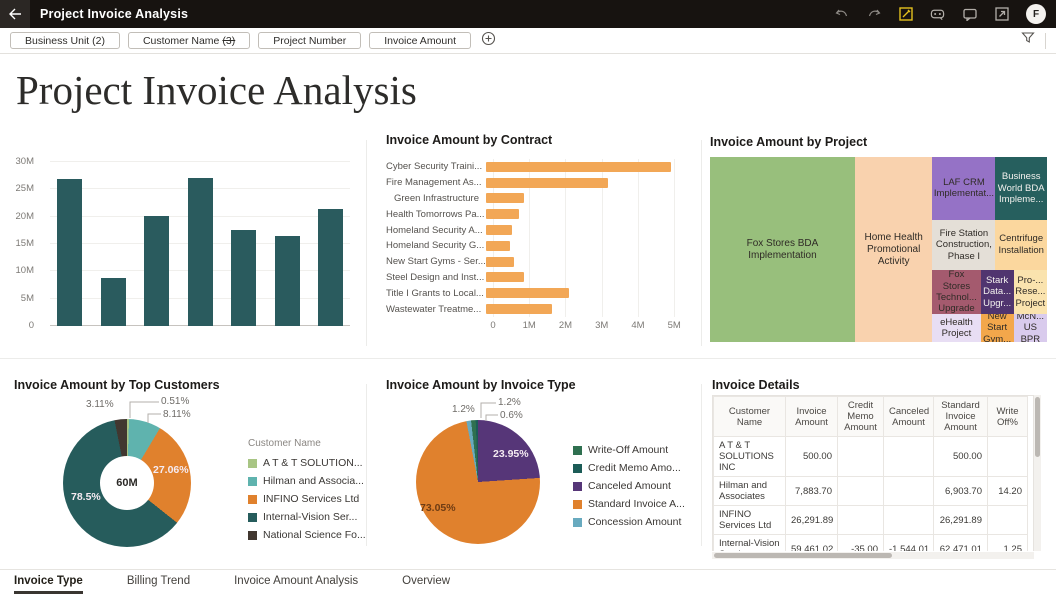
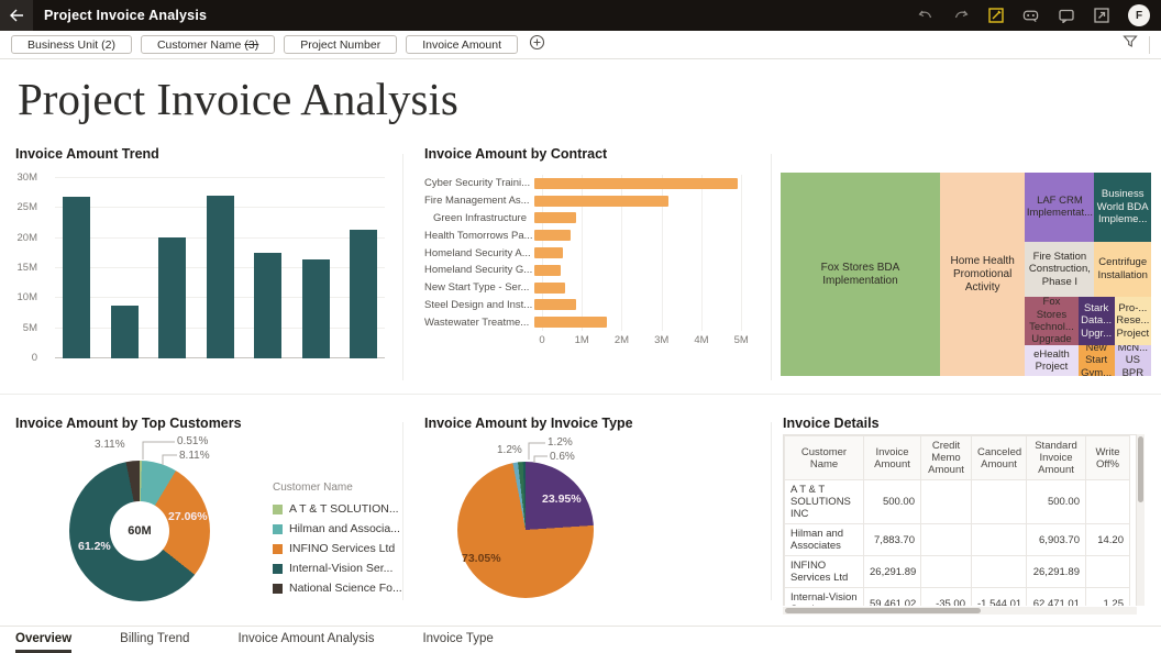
  Project Invoice Analysis
  F
  Business Unit (2)
  Customer Name
  (3)
  Project Number
  Invoice Amount
  Project Invoice Analysis
+ Invoice Amount Trend
  30M
  25M
  20M
  15M
  10M
  5M
  0
  Invoice Amount by Contract
  Cyber Security Traini...
  Fire Management As...
  Green Infrastructure
  Health Tomorrows Pa...
  Homeland Security A...
  Homeland Security G...
- New Start Gyms - Ser...
+ New Start Type - Ser...
  Steel Design and Inst...
- Title I Grants to Local...
  Wastewater Treatme...
  0
  1M
  2M
  3M
  4M
  5M
- Invoice Amount by Project
  Fox Stores BDA Implementation
  Home Health Promotional Activity
  LAF CRM Implementat...
  Business World BDA Impleme...
  Fire Station Construction, Phase I
  Centrifuge Installation
  Fox Stores Technol... Upgrade
  Stark Data... Upgr...
  Pro-... Rese... Project
  eHealth Project
  New Start Gym...
  McN... US BPR
  Invoice Amount by Top Customers
  60M
  3.11%
  0.51%
  8.11%
  27.06%
- 78.5%
+ 61.2%
  Customer Name
  A T & T SOLUTION...
  Hilman and Associa...
  INFINO Services Ltd
  Internal-Vision Ser...
  National Science Fo...
  Invoice Amount by Invoice Type
  1.2%
  1.2%
  0.6%
  23.95%
  73.05%
- Write-Off Amount
- Credit Memo Amo...
- Canceled Amount
- Standard Invoice A...
- Concession Amount
  Invoice Details
  Customer Name	Invoice Amount	Credit Memo Amount	Canceled Amount	Standard Invoice Amount	Write Off%
  A T & T SOLUTIONS INC	500.00			500.00
  Hilman and Associates	7,883.70			6,903.70	14.20
  INFINO Services Ltd	26,291.89			26,291.89
  Internal-Vision	59,461.02	-35.00	-1,544.01	62,471.01	1.25
- Invoice Type
+ Overview
  Billing Trend
  Invoice Amount Analysis
- Overview
+ Invoice Type
